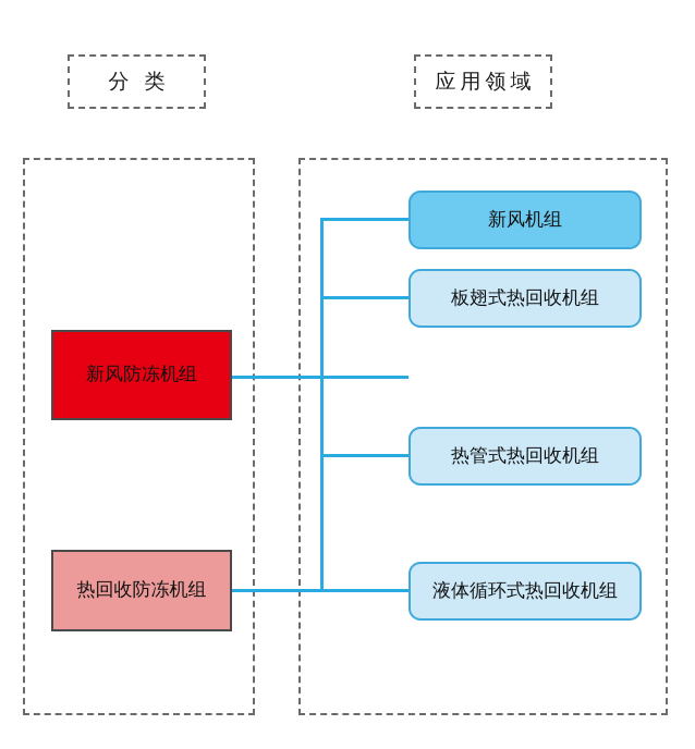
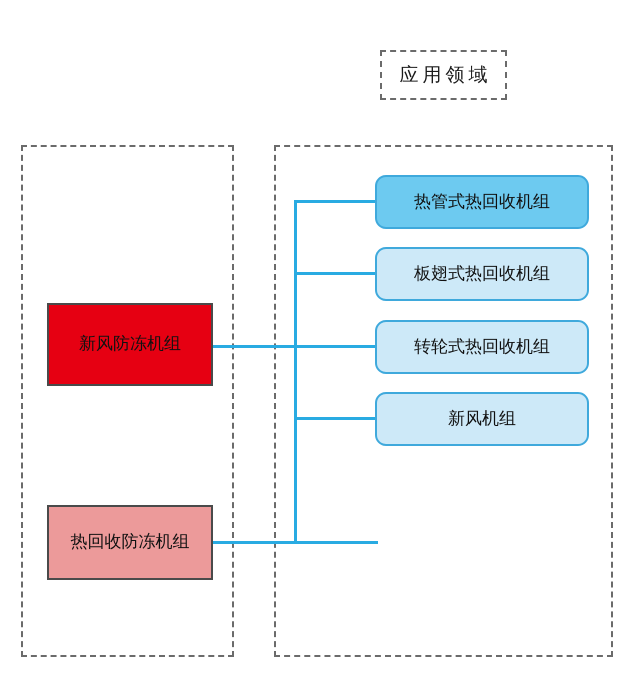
- 分 类
  应用领域
  新风防冻机组
  热回收防冻机组
- 新风机组
+ 热管式热回收机组
  板翅式热回收机组
+ 转轮式热回收机组
- 热管式热回收机组
+ 新风机组
- 液体循环式热回收机组
